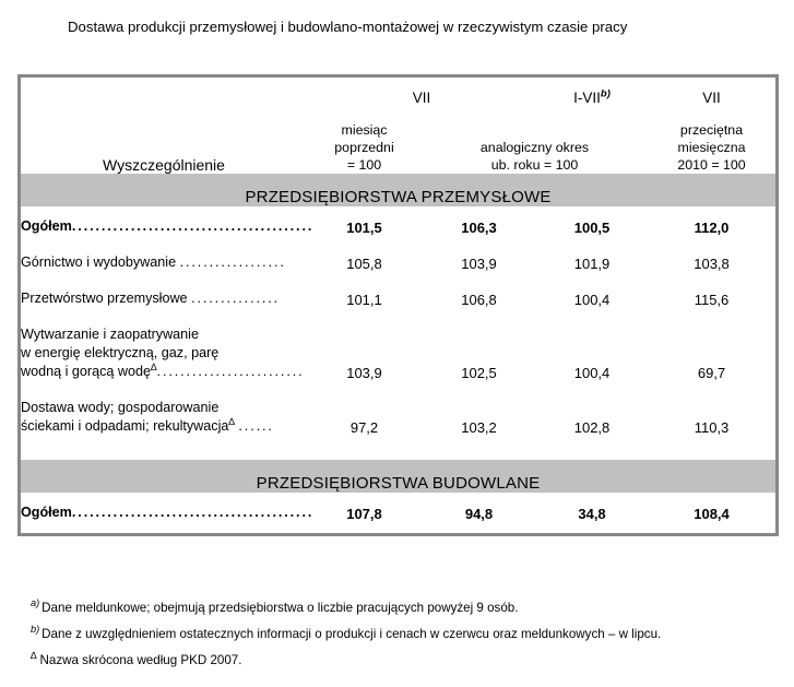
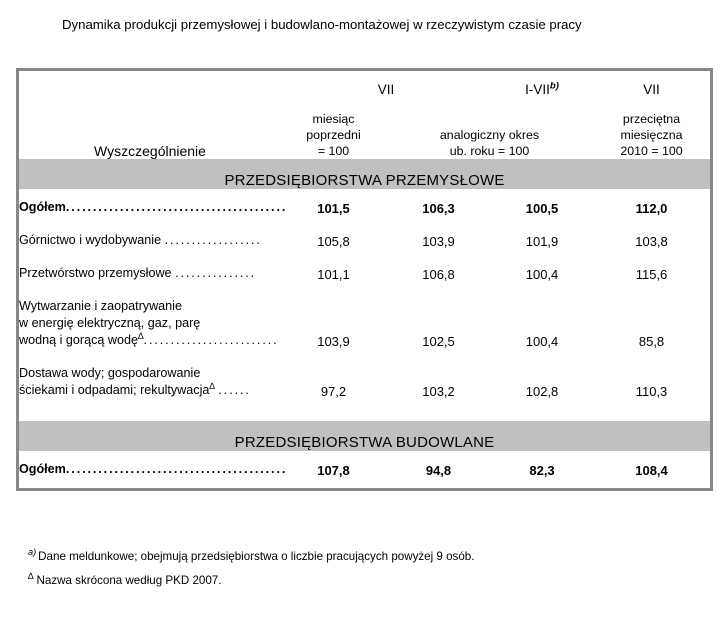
- Dostawa produkcji przemysłowej i budowlano-montażowej w rzeczywistym czasie pracy
+ Dynamika produkcji przemysłowej i budowlano-montażowej w rzeczywistym czasie pracy
  Wyszczególnienie	VII	I-VIIb)	VII
  miesiąc poprzedni = 100	analogiczny okres ub. roku = 100	przeciętna miesięczna 2010 = 100
  PRZEDSIĘBIORSTWA PRZEMYSŁOWE
  Ogółem.........................................	101,5	106,3	100,5	112,0
  Górnictwo i wydobywanie ..................	105,8	103,9	101,9	103,8
  Przetwórstwo przemysłowe ...............	101,1	106,8	100,4	115,6
- Wytwarzanie i zaopatrywanie w energię elektryczną, gaz, parę wodną i gorącą wodę∆.........................	103,9	102,5	100,4	69,7
+ Wytwarzanie i zaopatrywanie w energię elektryczną, gaz, parę wodną i gorącą wodę∆.........................	103,9	102,5	100,4	85,8
  Dostawa wody; gospodarowanie ściekami i odpadami; rekultywacja∆ ......	97,2	103,2	102,8	110,3
  PRZEDSIĘBIORSTWA BUDOWLANE
- Ogółem.........................................	107,8	94,8	34,8	108,4
+ Ogółem.........................................	107,8	94,8	82,3	108,4
  a) Dane meldunkowe; obejmują przedsiębiorstwa o liczbie pracujących powyżej 9 osób.
- b) Dane z uwzględnieniem ostatecznych informacji o produkcji i cenach w czerwcu oraz meldunkowych – w lipcu.
  ∆ Nazwa skrócona według PKD 2007.
